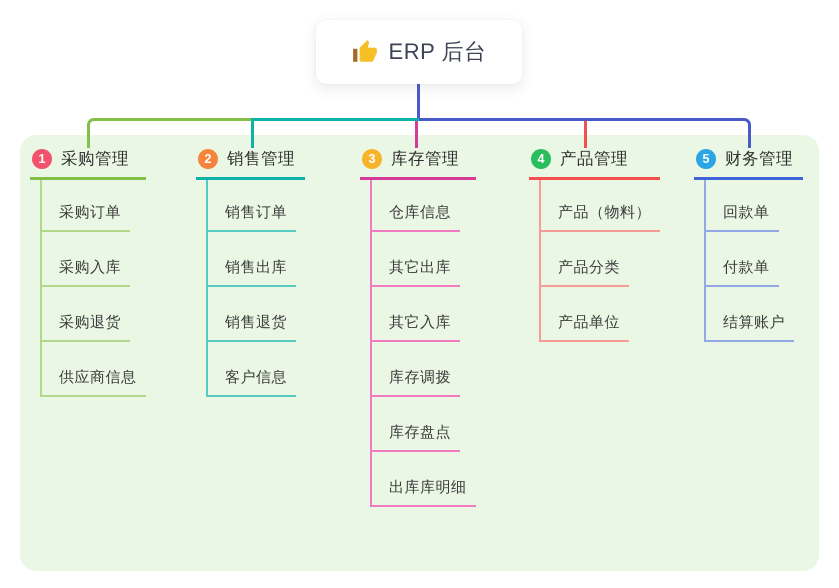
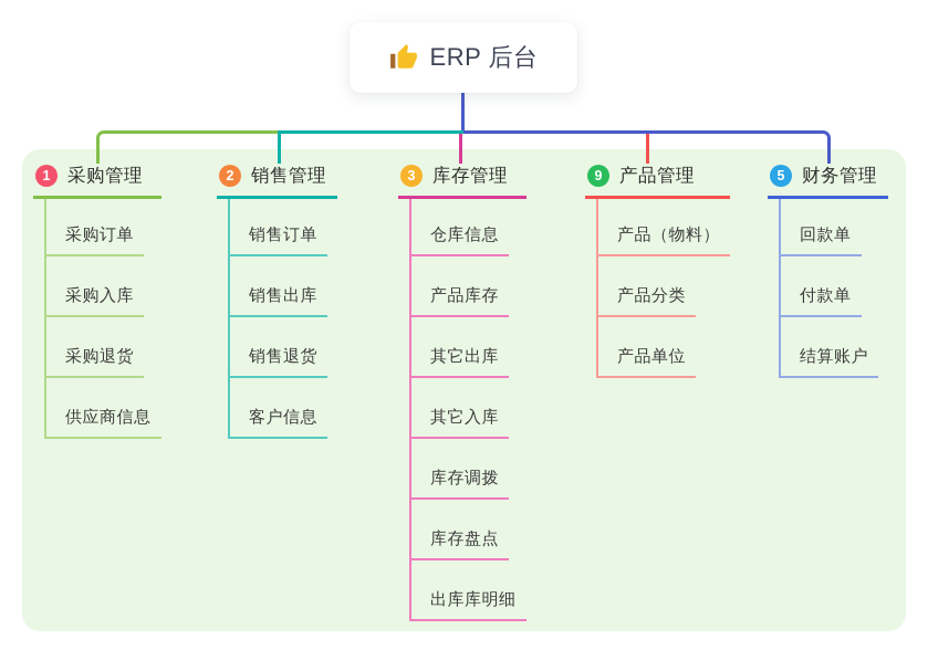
  ERP 后台
  1
  采购管理
  采购订单
  采购入库
  采购退货
  供应商信息
  2
  销售管理
  销售订单
  销售出库
  销售退货
  客户信息
  3
  库存管理
  仓库信息
+ 产品库存
  其它出库
  其它入库
  库存调拨
  库存盘点
  出库库明细
- 4
+ 9
  产品管理
  产品（物料）
  产品分类
  产品单位
  5
  财务管理
  回款单
  付款单
  结算账户
